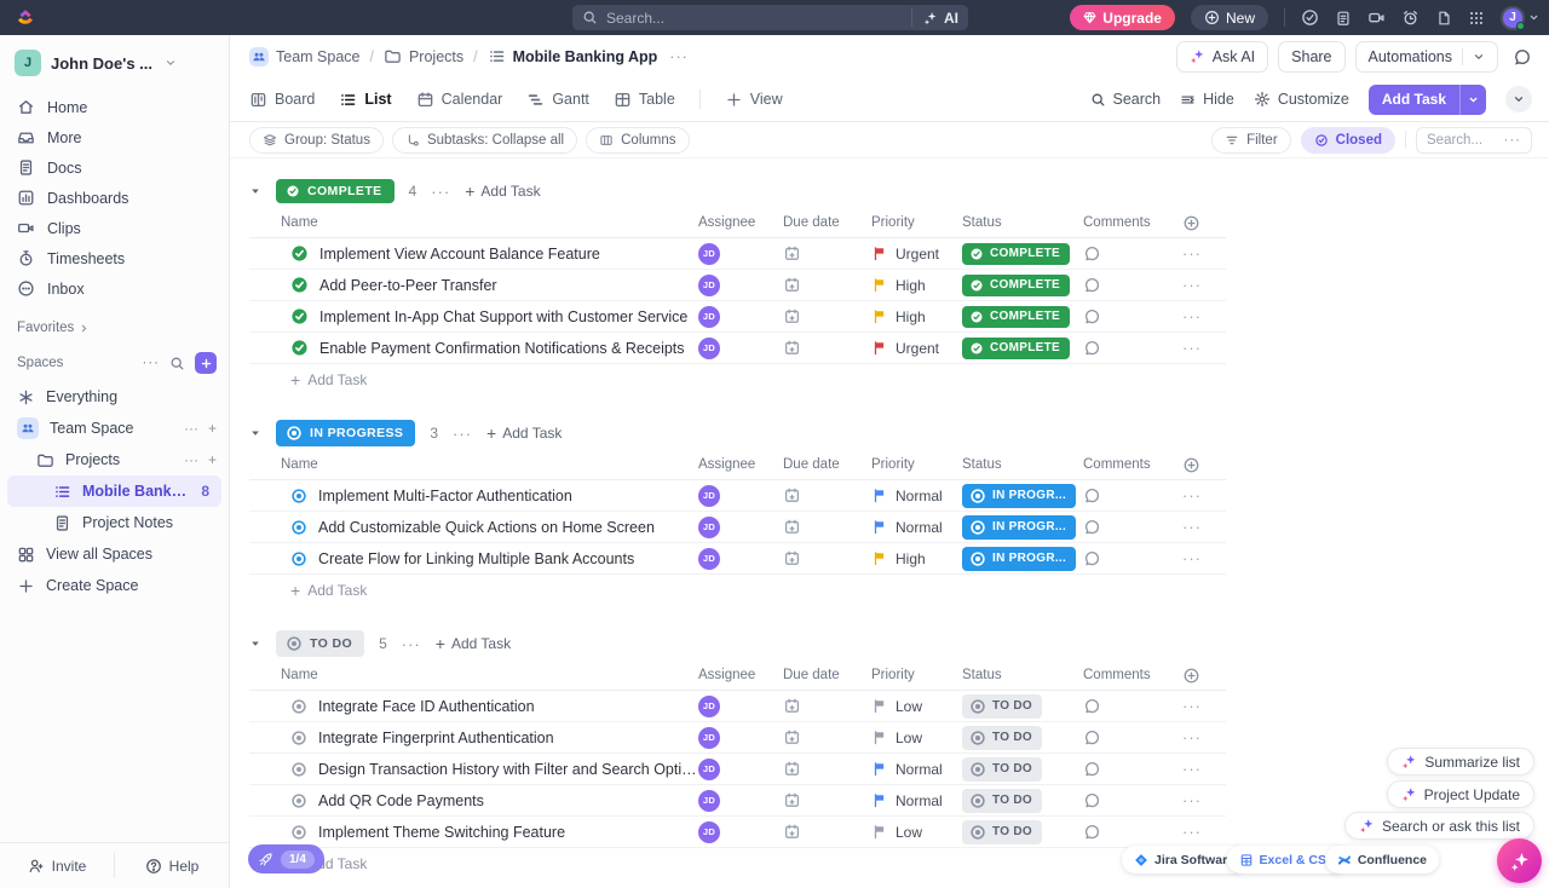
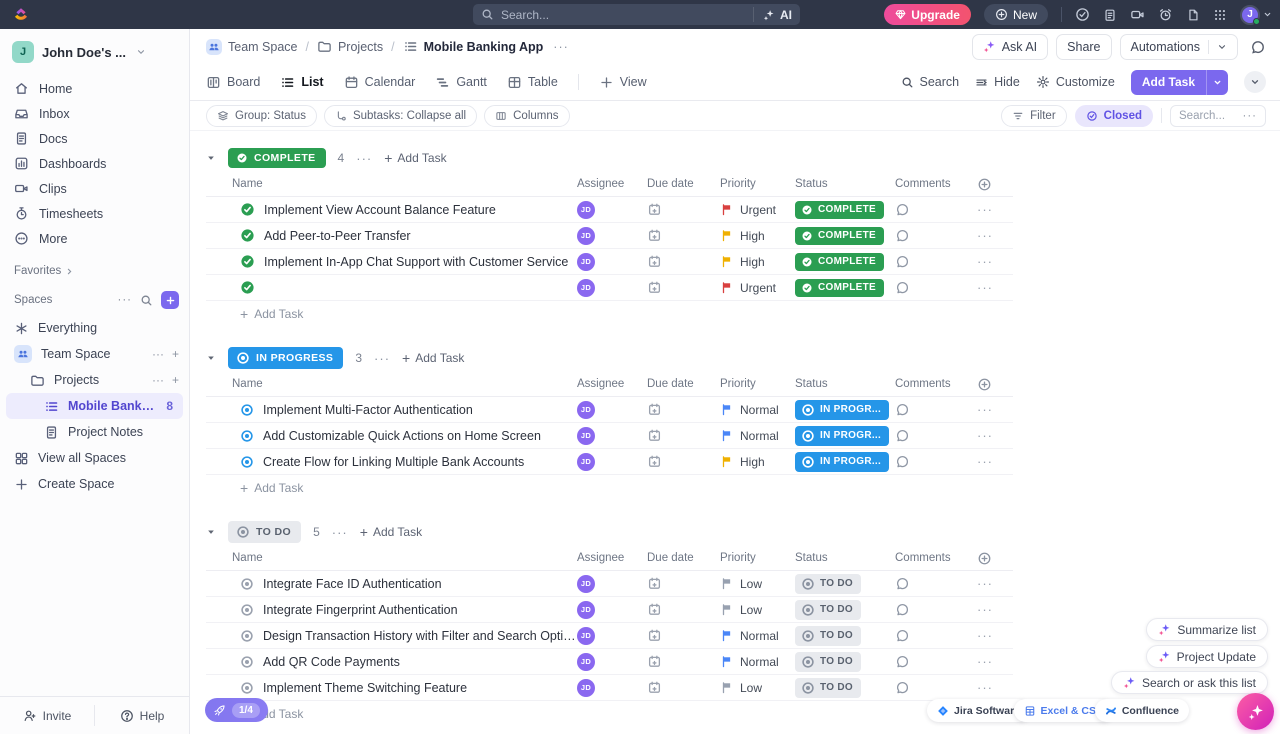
  Search...
  AI
  Upgrade
  New
  J
  J
  John Doe's ...
  Home
- More
+ Inbox
  Docs
  Dashboards
  Clips
  Timesheets
- Inbox
+ More
  Favorites
  Spaces
  ···
  Everything
  Team Space
  ···
  +
  Projects
  ···
  +
  Mobile Banking
  8
  Project Notes
  View all Spaces
  Create Space
  Invite
  Help
  Team Space
  /
  Projects
  /
  Mobile Banking App
  ···
  Ask AI
  Share
  Automations
  Board
  List
  Calendar
  Gantt
  Table
  View
  Search
  Hide
  Customize
  Add Task
  Group: Status
  Subtasks: Collapse all
  Columns
  Filter
  Closed
  Search...
  ···
  COMPLETE
  4
  ···
  +
  Add Task
  Name
  Assignee
  Due date
  Priority
  Status
  Comments
  Implement View Account Balance Feature
  JD
  Urgent
  COMPLETE
  ···
  Add Peer-to-Peer Transfer
  JD
  High
  COMPLETE
  ···
  Implement In-App Chat Support with Customer Service
  JD
  High
  COMPLETE
  ···
- Enable Payment Confirmation Notifications & Receipts
  JD
  Urgent
  COMPLETE
  ···
  +
  Add Task
  IN PROGRESS
  3
  ···
  +
  Add Task
  Name
  Assignee
  Due date
  Priority
  Status
  Comments
  Implement Multi-Factor Authentication
  JD
  Normal
  IN PROGR...
  ···
  Add Customizable Quick Actions on Home Screen
  JD
  Normal
  IN PROGR...
  ···
  Create Flow for Linking Multiple Bank Accounts
  JD
  High
  IN PROGR...
  ···
  +
  Add Task
  TO DO
  5
  ···
  +
  Add Task
  Name
  Assignee
  Due date
  Priority
  Status
  Comments
  Integrate Face ID Authentication
  JD
  Low
  TO DO
  ···
  Integrate Fingerprint Authentication
  JD
  Low
  TO DO
  ···
  Design Transaction History with Filter and Search Option
  JD
  Normal
  TO DO
  ···
  Add QR Code Payments
  JD
  Normal
  TO DO
  ···
  Implement Theme Switching Feature
  JD
  Low
  TO DO
  ···
  d Task
  Summarize list
  Project Update
  Search or ask this list
  Jira Softwar
  Excel & CS
  Confluence
  1/4
